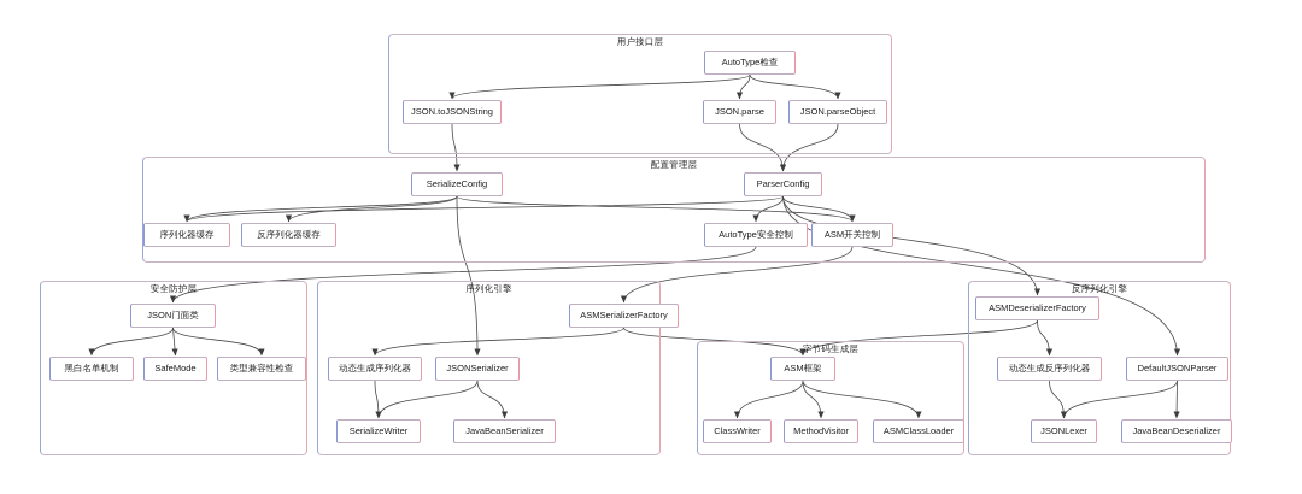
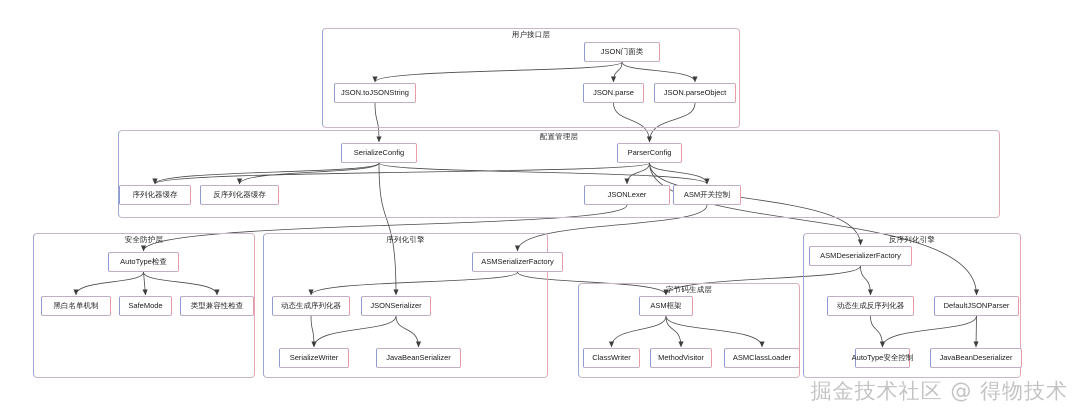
  用户接口层
  配置管理层
  安全防护层
  序列化引擎
  字节码生成层
  反序列化引擎
- AutoType检查
+ JSON门面类
  JSON.toJSONString
  JSON.parse
  JSON.parseObject
  SerializeConfig
  ParserConfig
  序列化器缓存
  反序列化器缓存
- AutoType安全控制
+ JSONLexer
  ASM开关控制
- JSON门面类
+ AutoType检查
  黑白名单机制
  SafeMode
  类型兼容性检查
  ASMSerializerFactory
  动态生成序列化器
  JSONSerializer
  SerializeWriter
  JavaBeanSerializer
  ASM框架
  ClassWriter
  MethodVisitor
  ASMClassLoader
  ASMDeserializerFactory
  动态生成反序列化器
  DefaultJSONParser
- JSONLexer
+ AutoType安全控制
  JavaBeanDeserializer
+ 掘金技术社区 @ 得物技术
